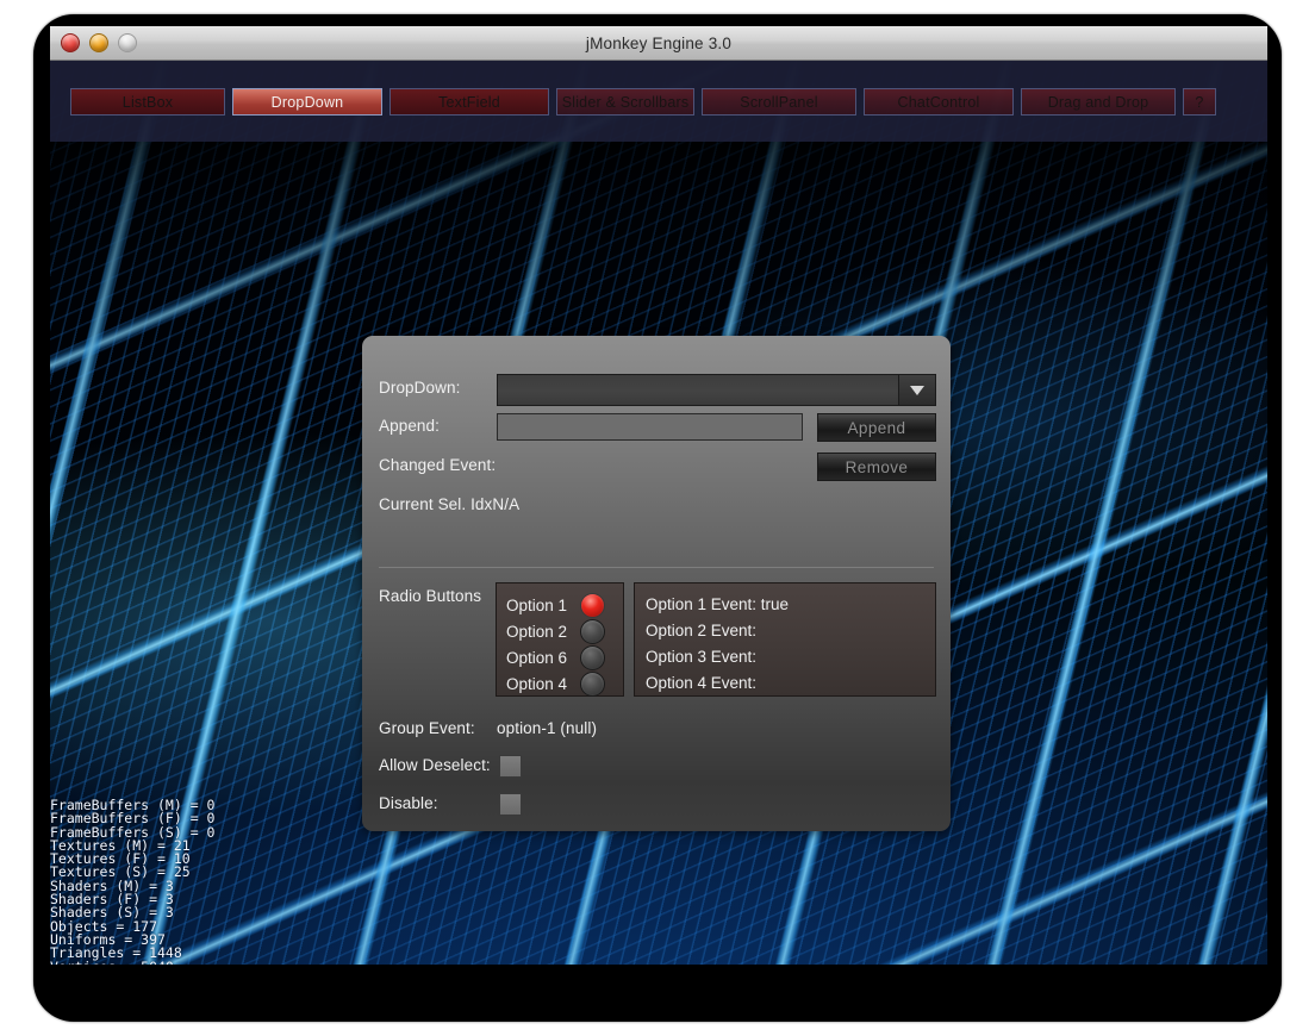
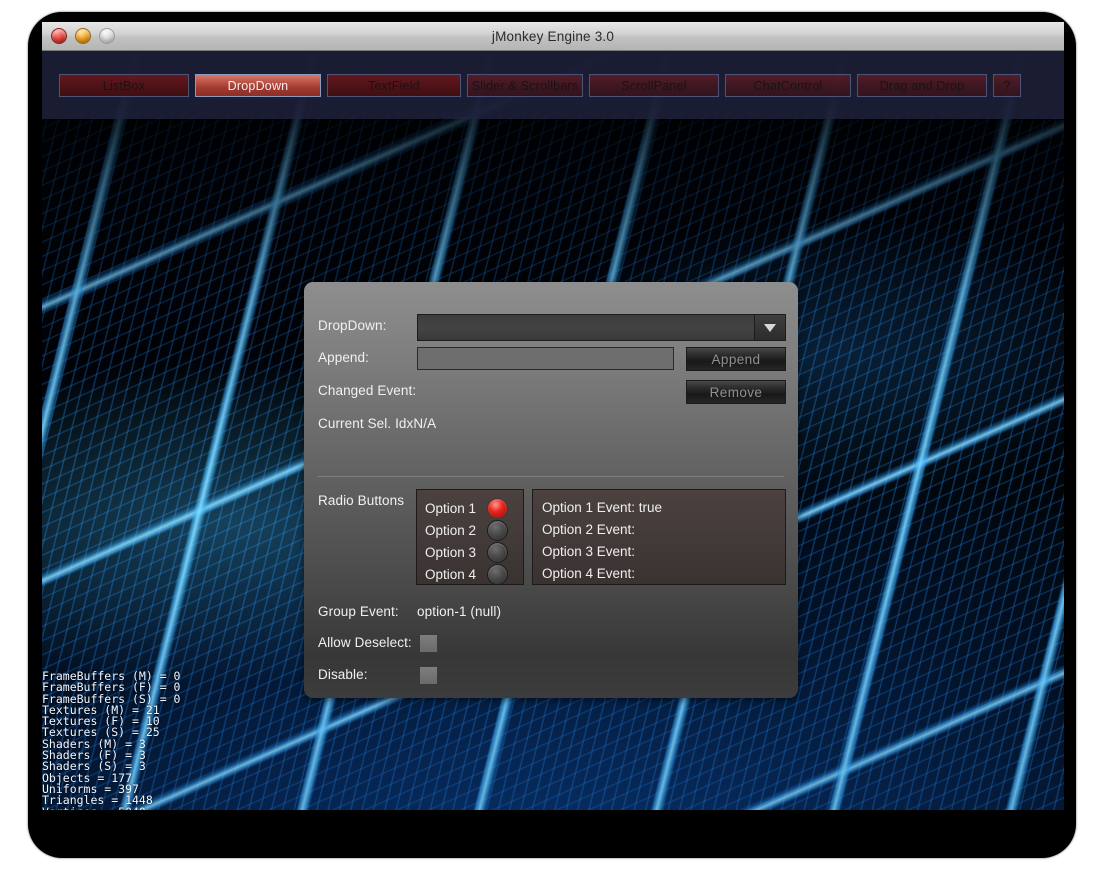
  jMonkey Engine 3.0
  ListBox
  DropDown
  TextField
  Slider & Scrollbars
  ScrollPanel
  ChatControl
  Drag and Drop
  ?
  DropDown:
  Append:
  Append
  Changed Event:
  Remove
  Current Sel. Idx
  N/A
  Radio Buttons
  Option 1
  Option 2
- Option 6
+ Option 3
  Option 4
  Option 1 Event: true
  Option 2 Event:
  Option 3 Event:
  Option 4 Event:
  Group Event:
  option-1 (null)
  Allow Deselect:
  Disable:
  FrameBuffers (M) = 0
  FrameBuffers (F) = 0
  FrameBuffers (S) = 0
  Textures (M) = 21
  Textures (F) = 10
  Textures (S) = 25
  Shaders (M) = 3
  Shaders (F) = 3
  Shaders (S) = 3
  Objects = 177
  Uniforms = 397
  Triangles = 1448
